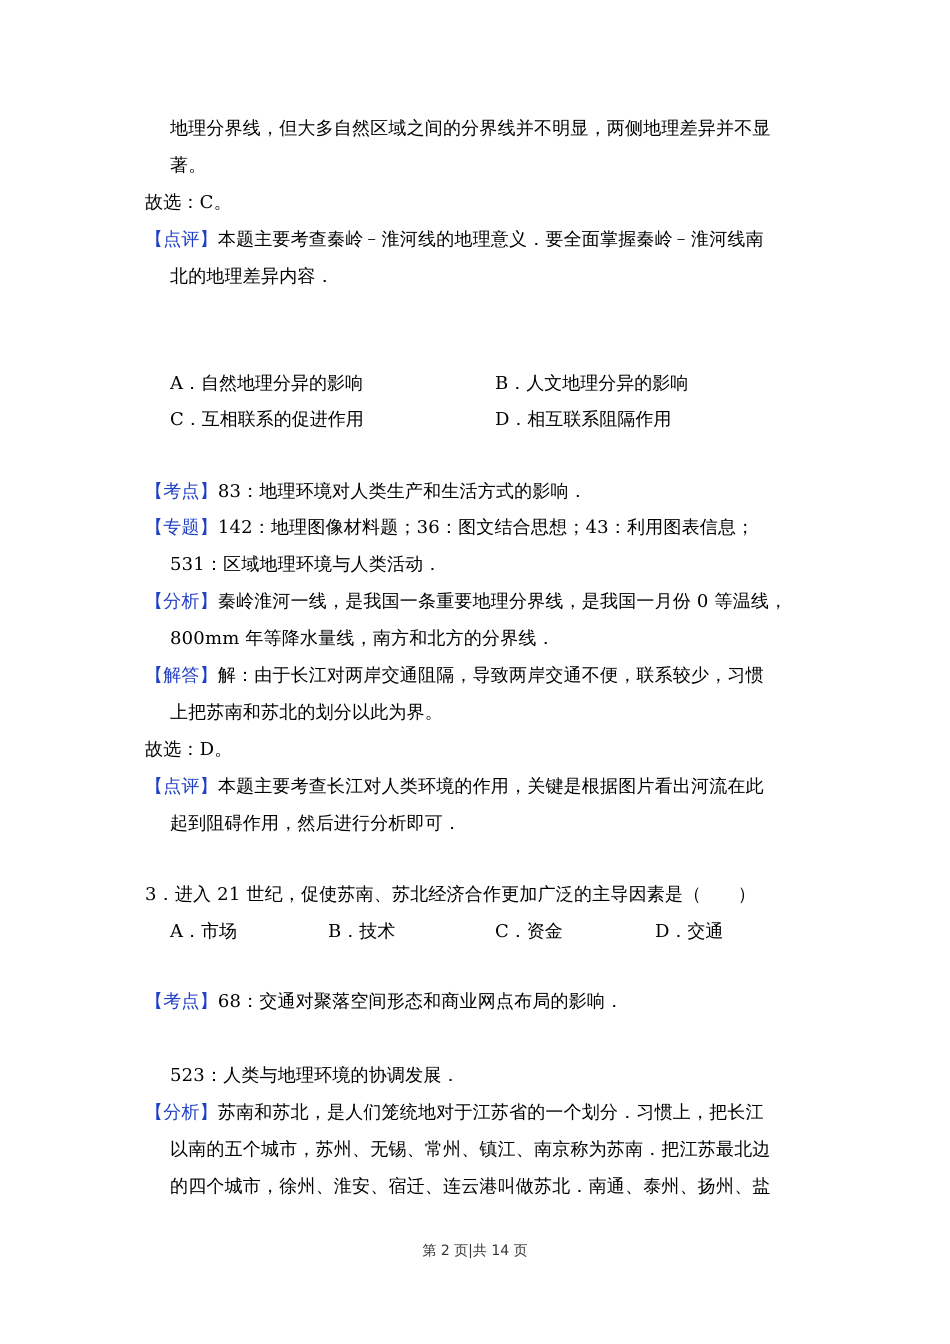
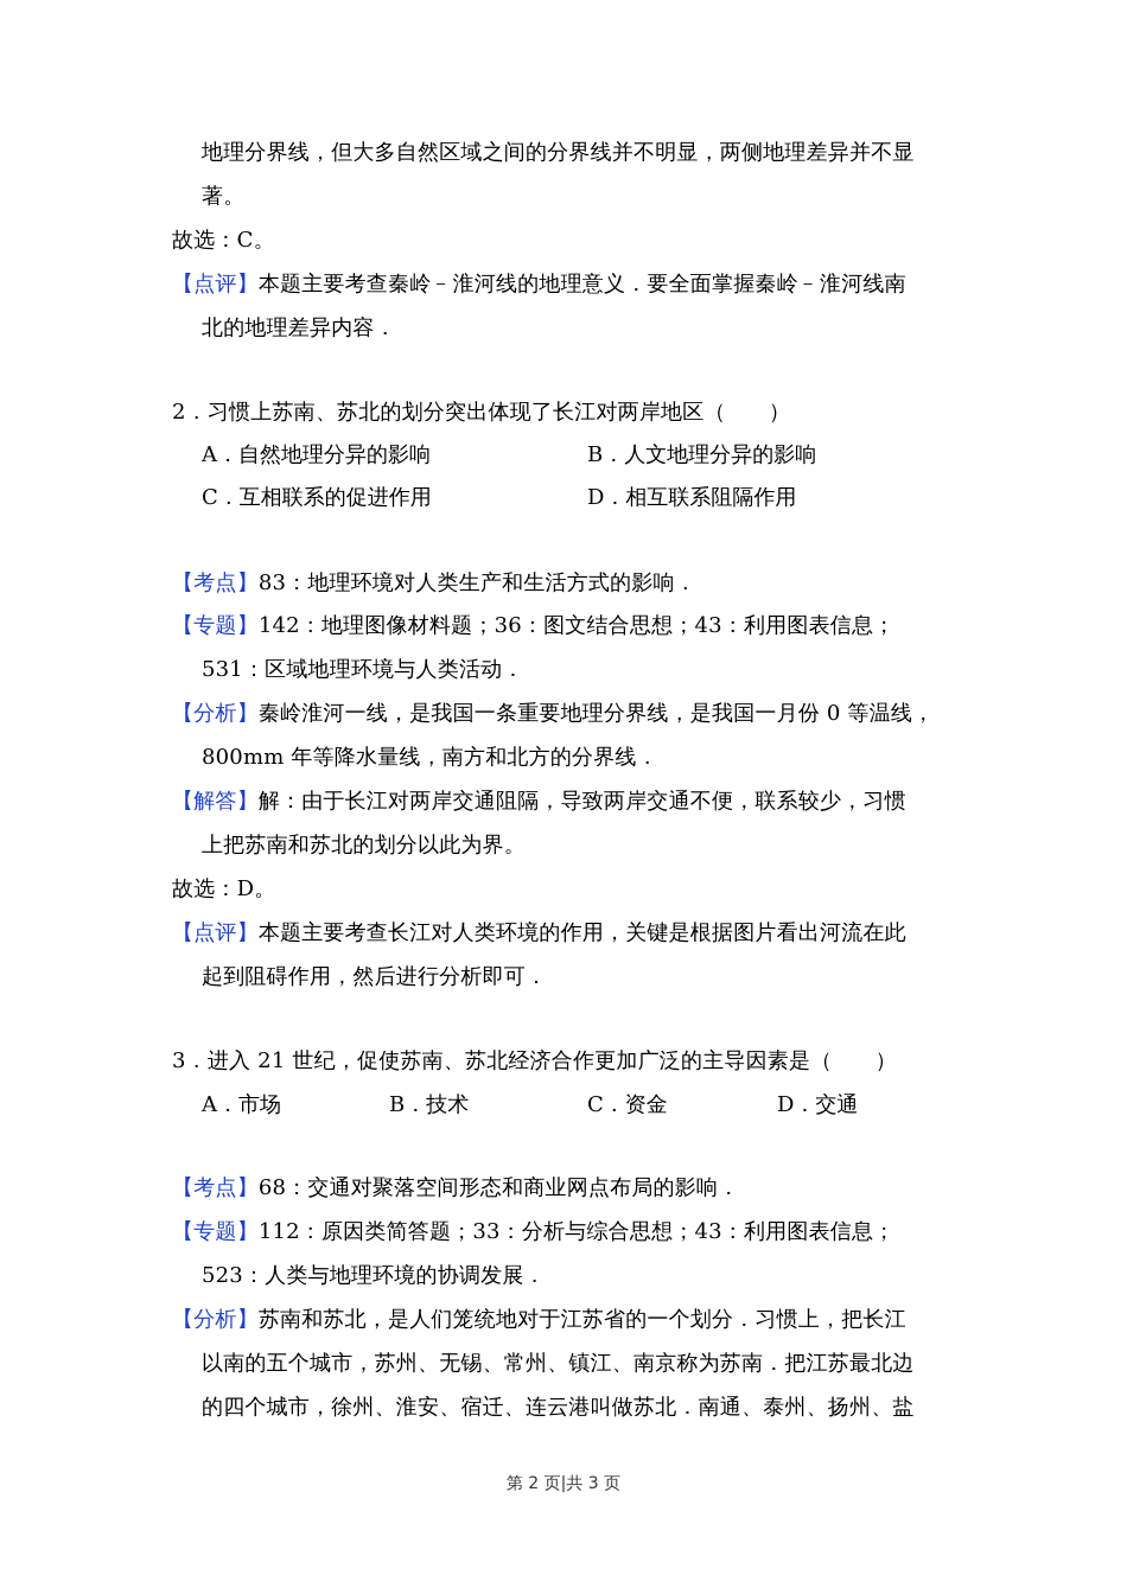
  地理分界线，但大多自然区域之间的分界线并不明显，两侧地理差异并不显
  著。
  故选：C。
  【点评】本题主要考查秦岭﹣淮河线的地理意义．要全面掌握秦岭﹣淮河线南
  北的地理差异内容．
+ 2．习惯上苏南、苏北的划分突出体现了长江对两岸地区（ ）
  A．自然地理分异的影响
  B．人文地理分异的影响
  C．互相联系的促进作用
  D．相互联系阻隔作用
  【考点】83：地理环境对人类生产和生活方式的影响．
  【专题】142：地理图像材料题；36：图文结合思想；43：利用图表信息；
  531：区域地理环境与人类活动．
  【分析】秦岭淮河一线，是我国一条重要地理分界线，是我国一月份 0 等温线，
  800mm 年等降水量线，南方和北方的分界线．
  【解答】解：由于长江对两岸交通阻隔，导致两岸交通不便，联系较少，习惯
  上把苏南和苏北的划分以此为界。
  故选：D。
  【点评】本题主要考查长江对人类环境的作用，关键是根据图片看出河流在此
  起到阻碍作用，然后进行分析即可．
  3．进入 21 世纪，促使苏南、苏北经济合作更加广泛的主导因素是（ ）
  A．市场
  B．技术
  C．资金
  D．交通
  【考点】68：交通对聚落空间形态和商业网点布局的影响．
+ 【专题】112：原因类简答题；33：分析与综合思想；43：利用图表信息；
  523：人类与地理环境的协调发展．
  【分析】苏南和苏北，是人们笼统地对于江苏省的一个划分．习惯上，把长江
  以南的五个城市，苏州、无锡、常州、镇江、南京称为苏南．把江苏最北边
  的四个城市，徐州、淮安、宿迁、连云港叫做苏北．南通、泰州、扬州、盐
- 第 2 页|共 14 页
+ 第 2 页|共 3 页
